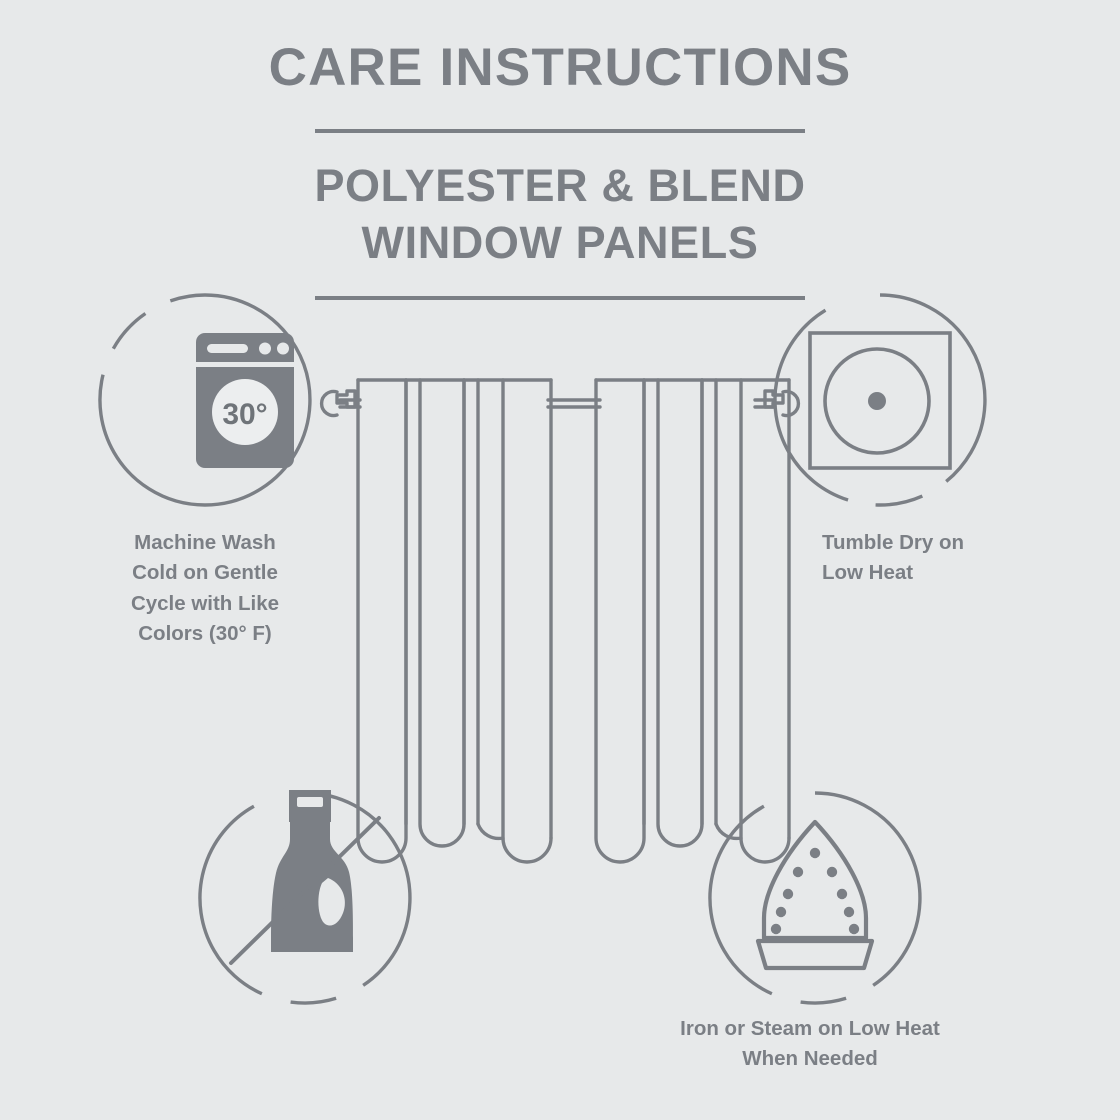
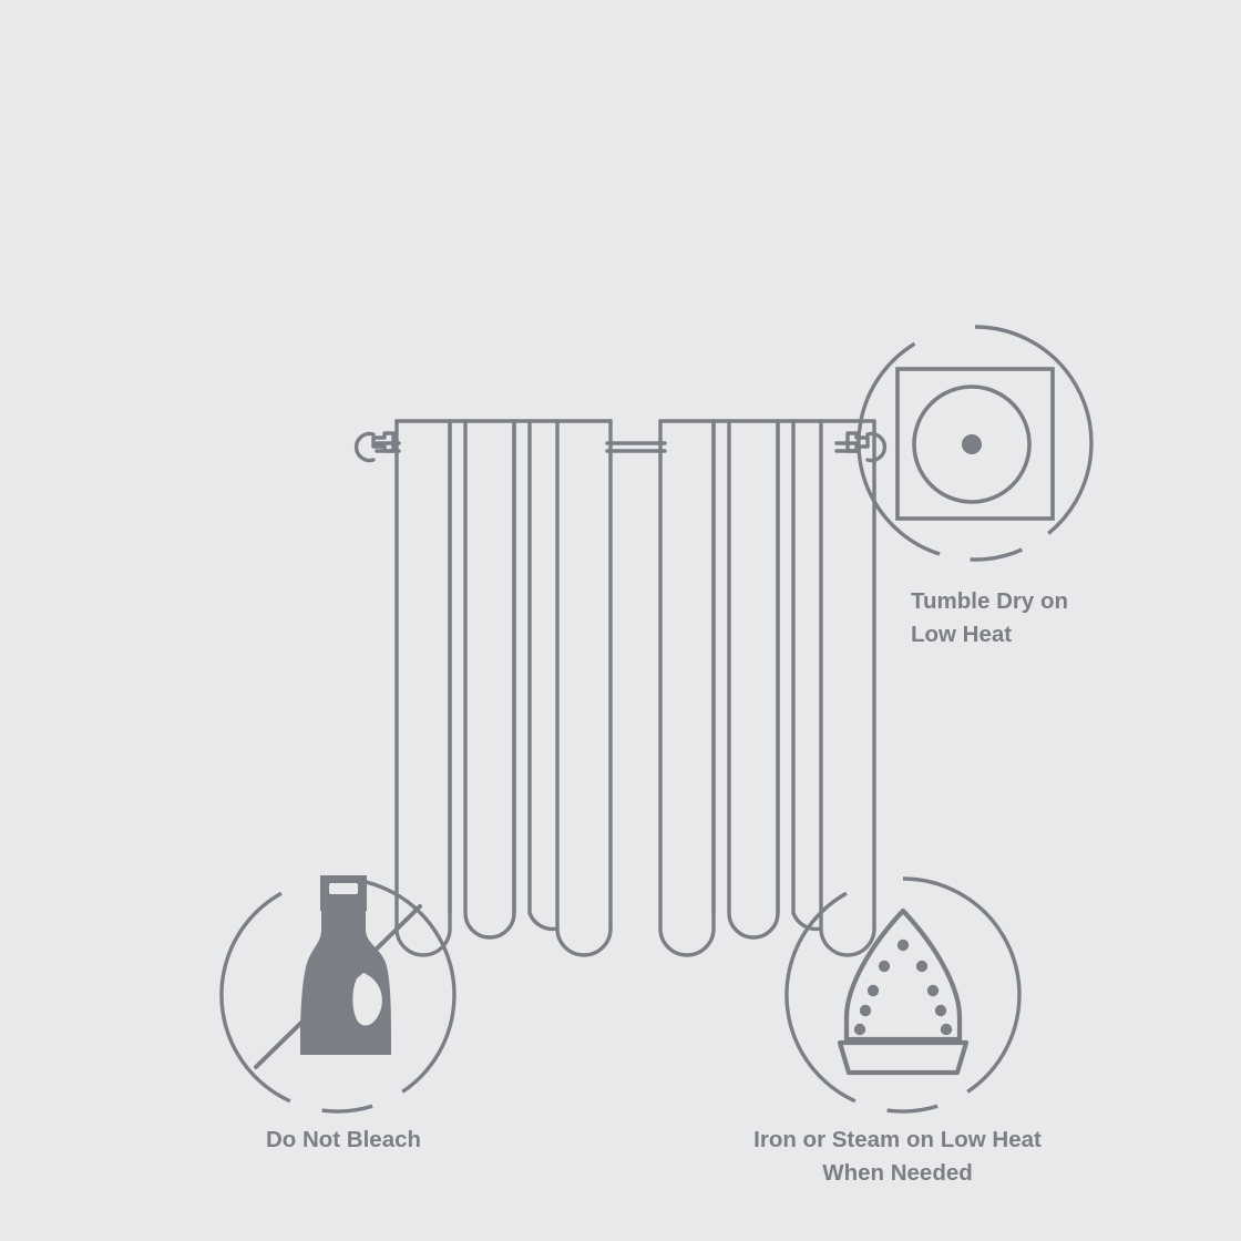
- CARE INSTRUCTIONS
- POLYESTER & BLEND
- WINDOW PANELS
- 30°
- Machine Wash
- Cold on Gentle
- Cycle with Like
- Colors (30° F)
  Tumble Dry on
  Low Heat
+ Do Not Bleach
  Iron or Steam on Low Heat
  When Needed
